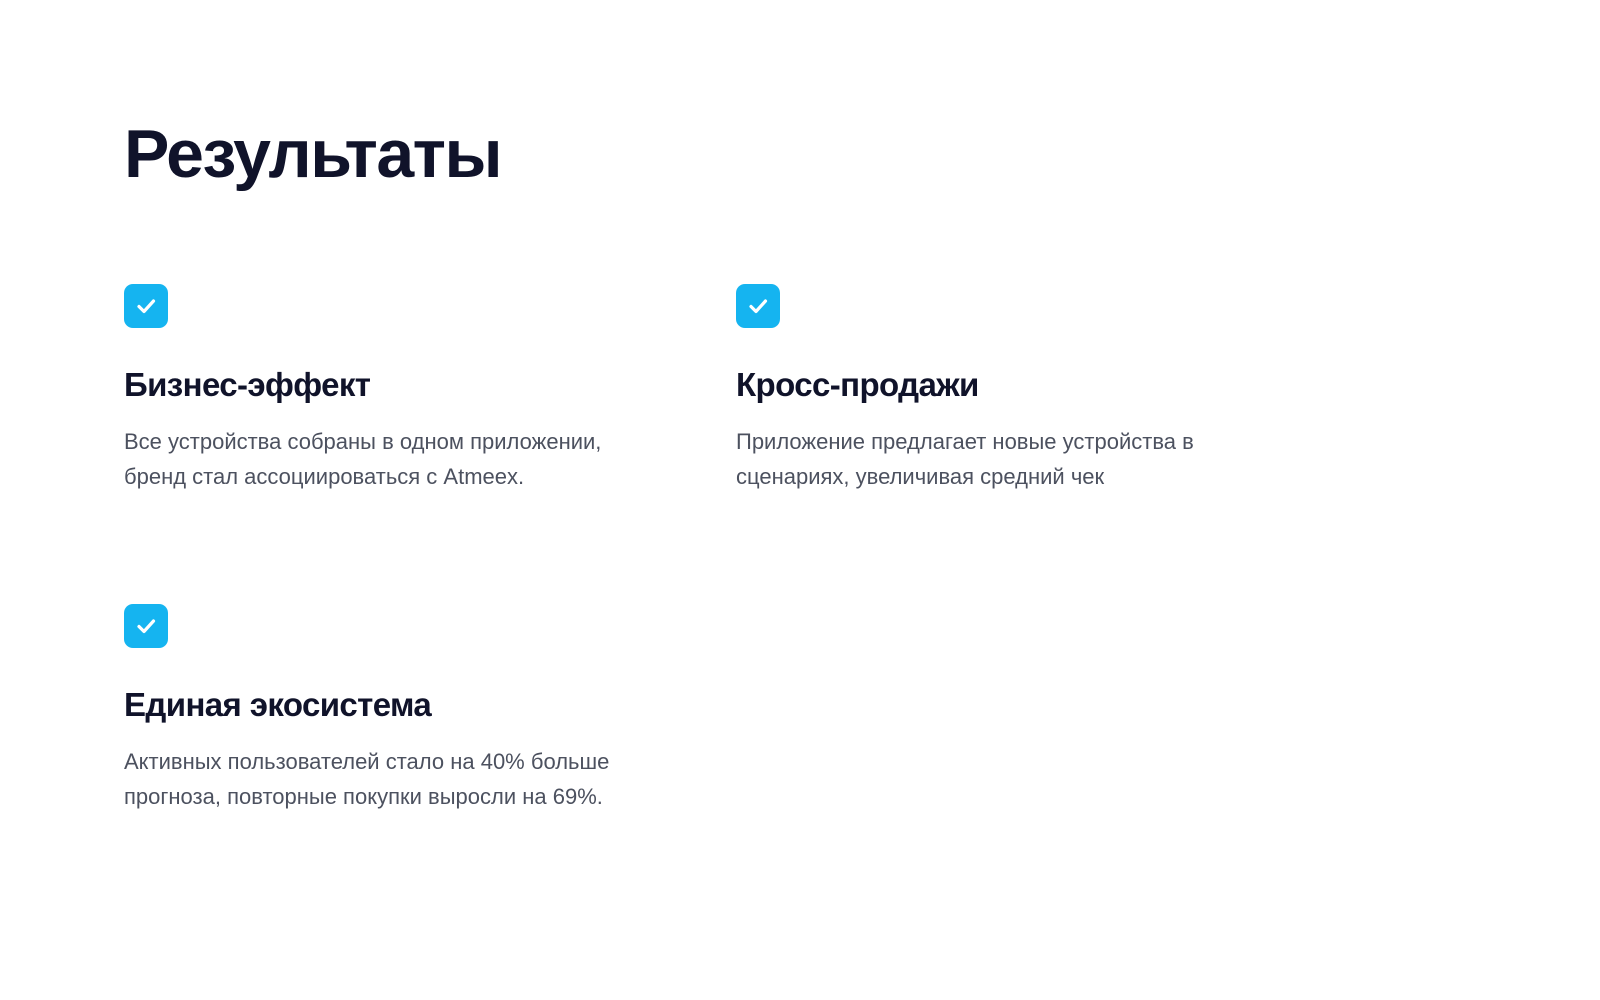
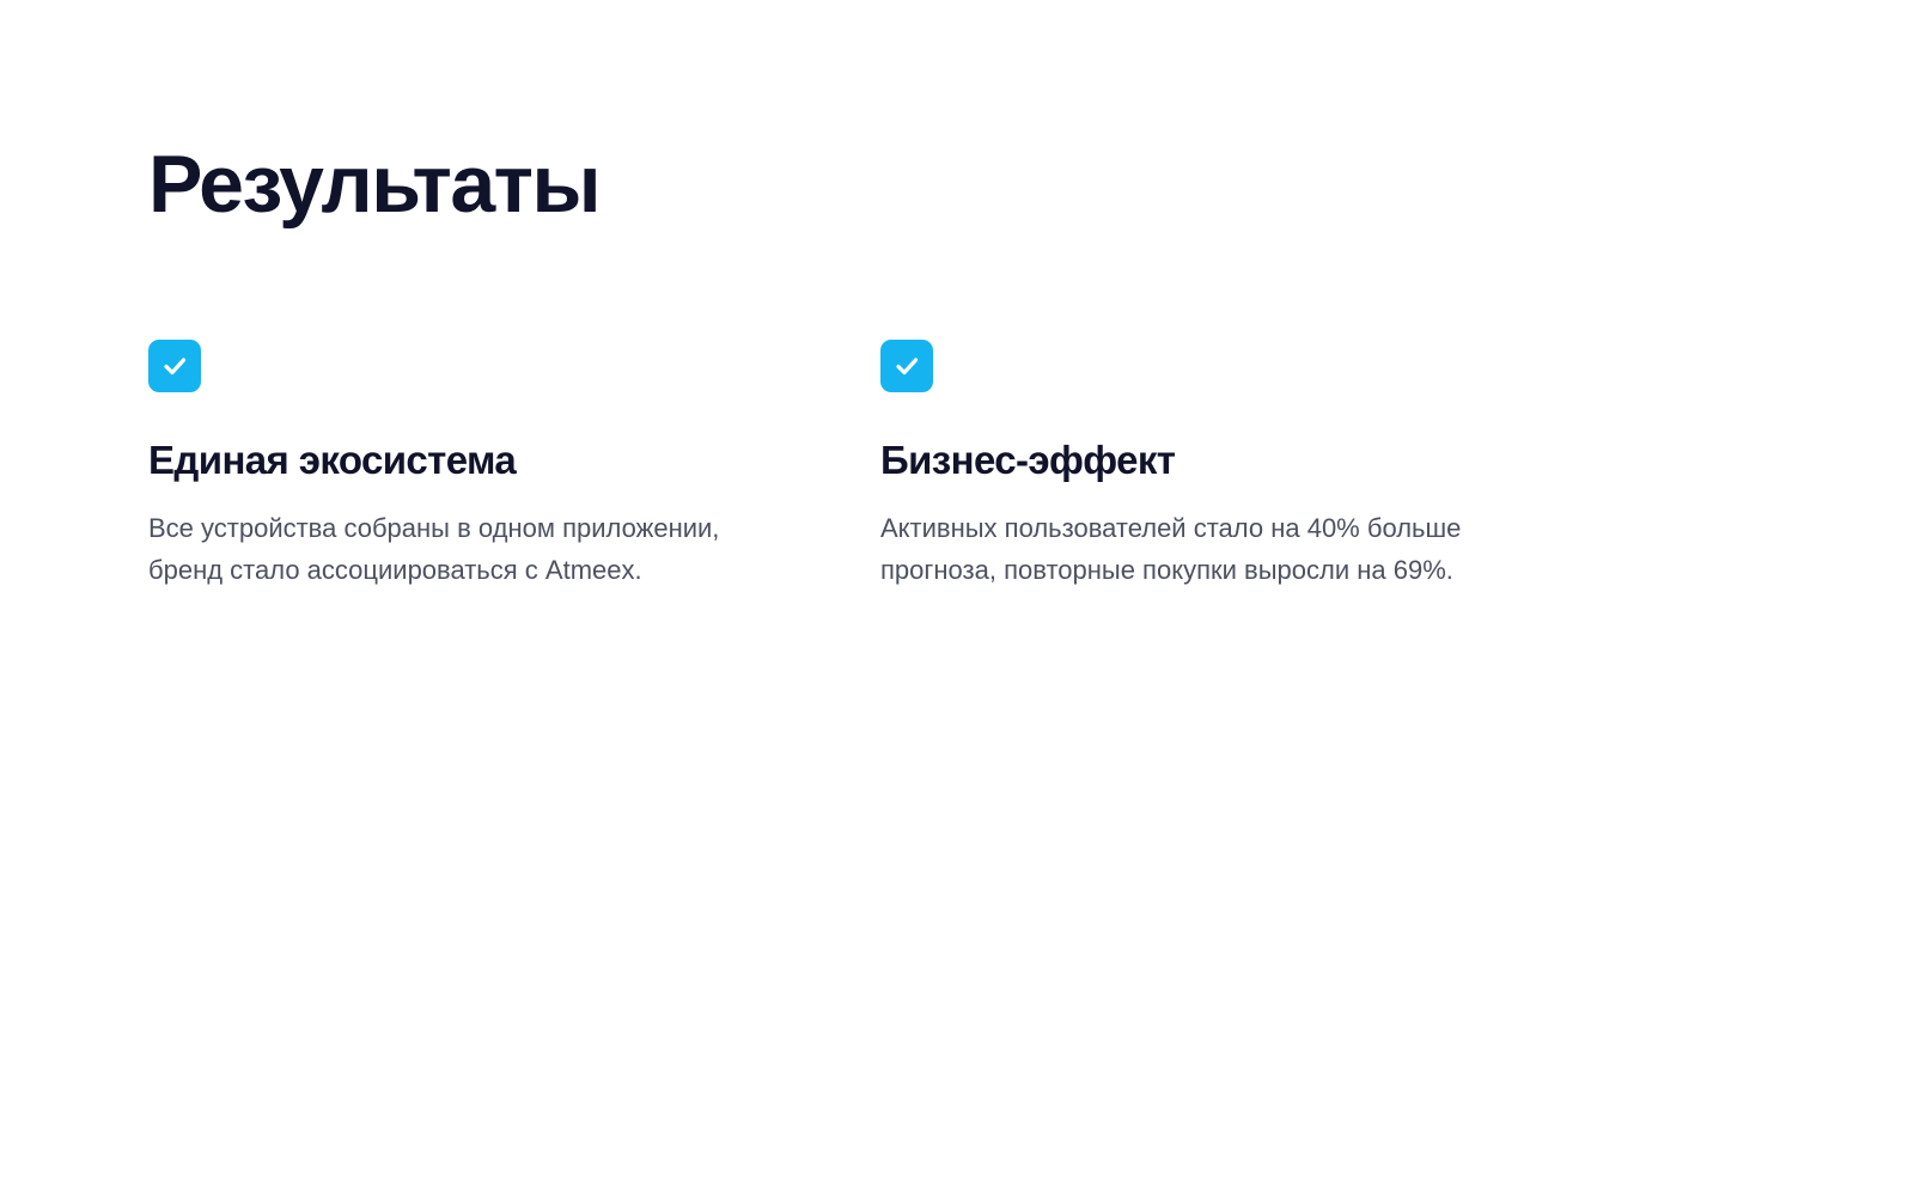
  Результаты
- Бизнес-эффект
+ Единая экосистема
- Все устройства собраны в одном приложении, бренд стал ассоциироваться с Atmeex.
+ Все устройства собраны в одном приложении, бренд стало ассоциироваться с Atmeex.
- Кросс-продажи
- Приложение предлагает новые устройства в сценариях, увеличивая средний чек
- Единая экосистема
+ Бизнес-эффект
  Активных пользователей стало на 40% больше прогноза, повторные покупки выросли на 69%.
